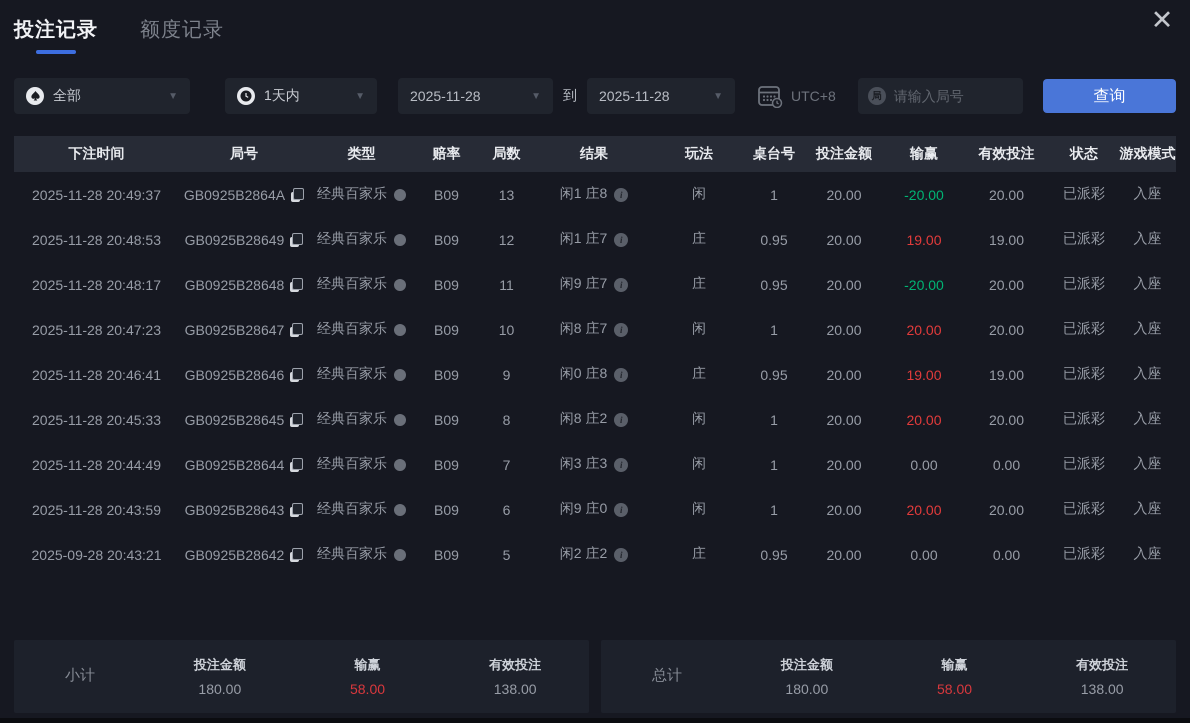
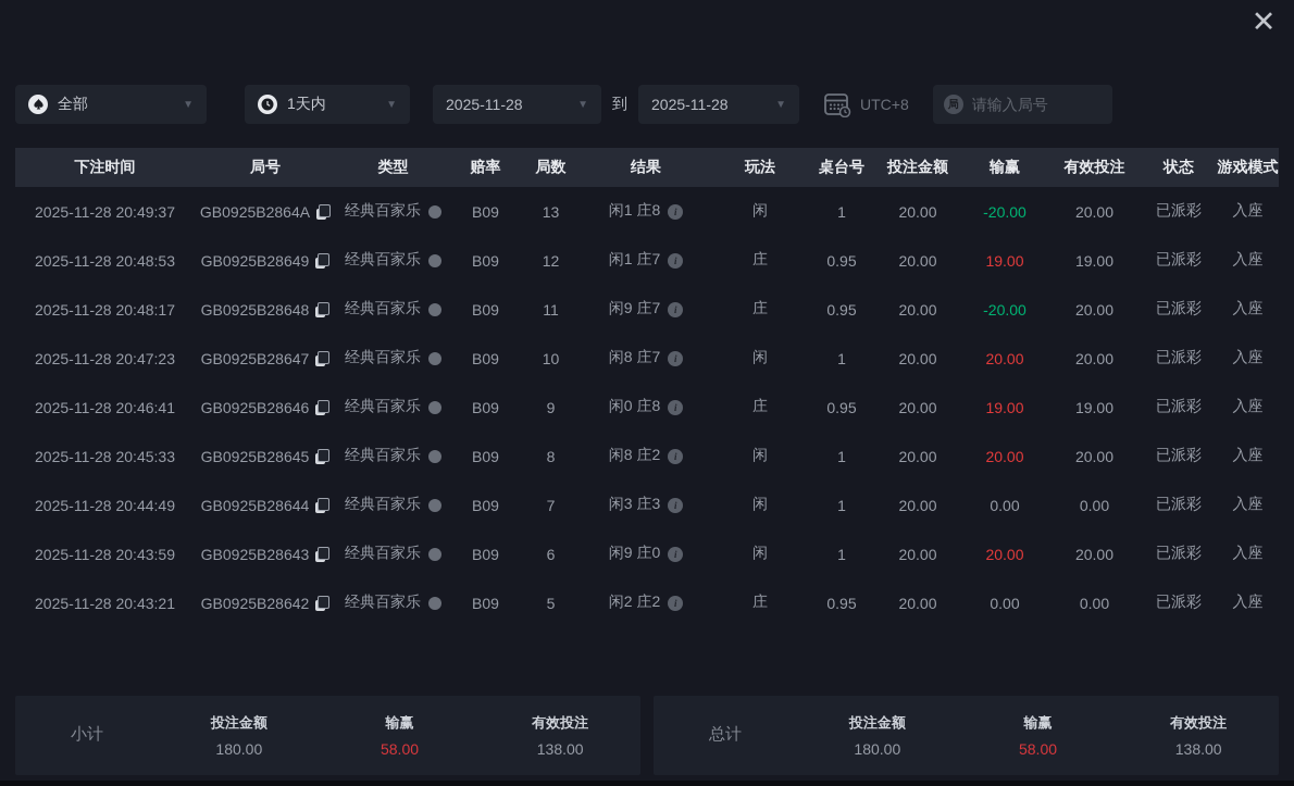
- 投注记录
- 额度记录
  ✕
  全部
  ▼
  1天内
  ▼
  2025-11-28
  ▼
  到
  2025-11-28
  ▼
  UTC+8
  局
  请输入局号
- 查询
  下注时间
  局号
  类型
  赔率
  局数
  结果
  玩法
  桌台号
  投注金额
  输赢
  有效投注
  状态
  游戏模式
  2025-11-28 20:49:37
  GB0925B2864A
  经典百家乐
  B09
  13
  闲1 庄8
  i
  闲
  1
  20.00
  -20.00
  20.00
  已派彩
  入座
  2025-11-28 20:48:53
  GB0925B28649
  经典百家乐
  B09
  12
  闲1 庄7
  i
  庄
  0.95
  20.00
  19.00
  19.00
  已派彩
  入座
  2025-11-28 20:48:17
  GB0925B28648
  经典百家乐
  B09
  11
  闲9 庄7
  i
  庄
  0.95
  20.00
  -20.00
  20.00
  已派彩
  入座
  2025-11-28 20:47:23
  GB0925B28647
  经典百家乐
  B09
  10
  闲8 庄7
  i
  闲
  1
  20.00
  20.00
  20.00
  已派彩
  入座
  2025-11-28 20:46:41
  GB0925B28646
  经典百家乐
  B09
  9
  闲0 庄8
  i
  庄
  0.95
  20.00
  19.00
  19.00
  已派彩
  入座
  2025-11-28 20:45:33
  GB0925B28645
  经典百家乐
  B09
  8
  闲8 庄2
  i
  闲
  1
  20.00
  20.00
  20.00
  已派彩
  入座
  2025-11-28 20:44:49
  GB0925B28644
  经典百家乐
  B09
  7
  闲3 庄3
  i
  闲
  1
  20.00
  0.00
  0.00
  已派彩
  入座
  2025-11-28 20:43:59
  GB0925B28643
  经典百家乐
  B09
  6
  闲9 庄0
  i
  闲
  1
  20.00
  20.00
  20.00
  已派彩
  入座
- 2025-09-28 20:43:21
+ 2025-11-28 20:43:21
  GB0925B28642
  经典百家乐
  B09
  5
  闲2 庄2
  i
  庄
  0.95
  20.00
  0.00
  0.00
  已派彩
  入座
  小计
  投注金额
  180.00
  输赢
  58.00
  有效投注
  138.00
  总计
  投注金额
  180.00
  输赢
  58.00
  有效投注
  138.00
